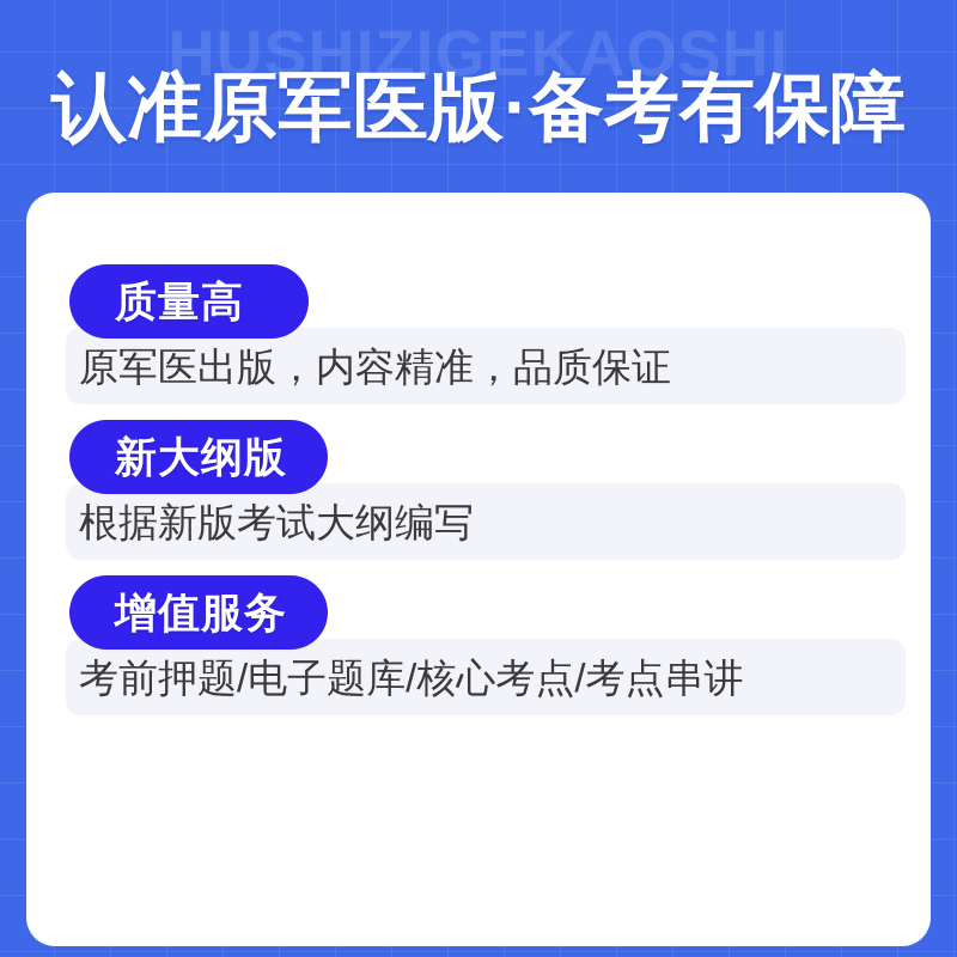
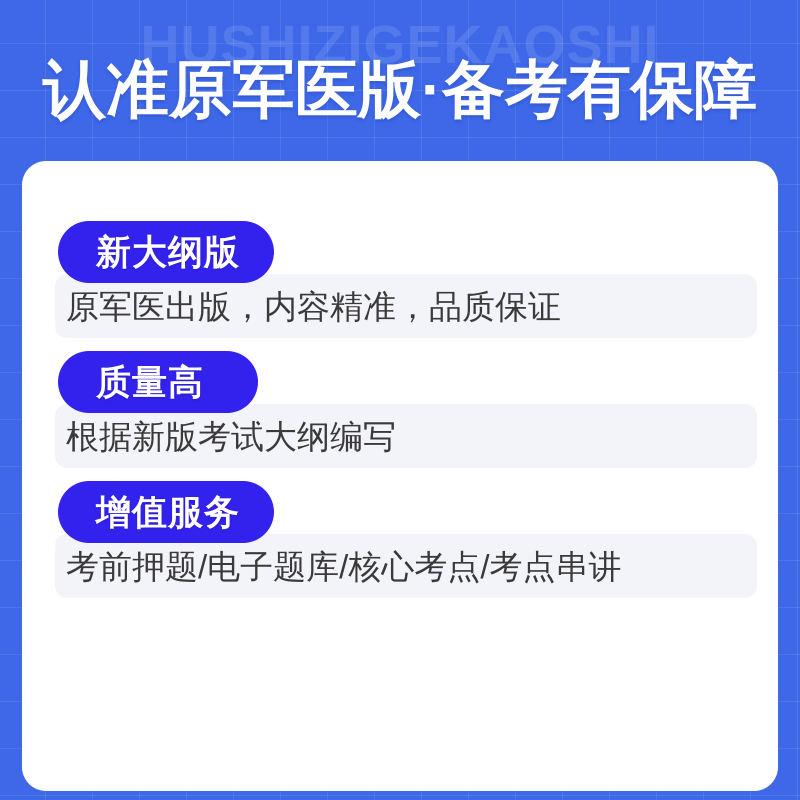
  HUSHIZIGEKAOSHI
  认准原军医版·备考有保障
  原军医出版，内容精准，品质保证
- 质量高
+ 新大纲版
  根据新版考试大纲编写
- 新大纲版
+ 质量高
  考前押题/电子题库/核心考点/考点串讲
  增值服务
